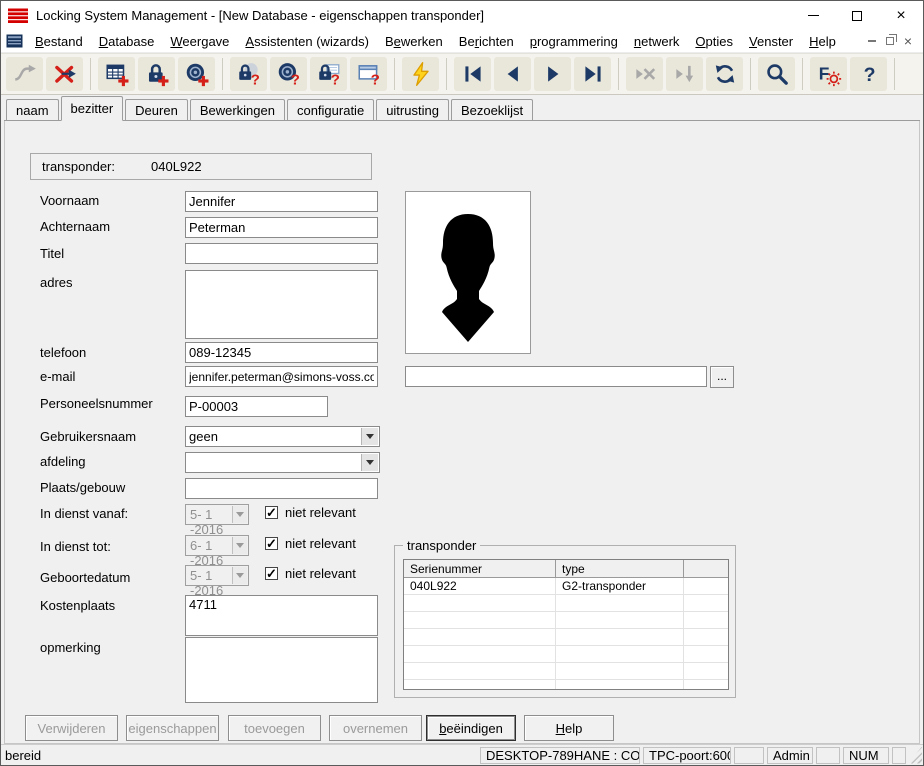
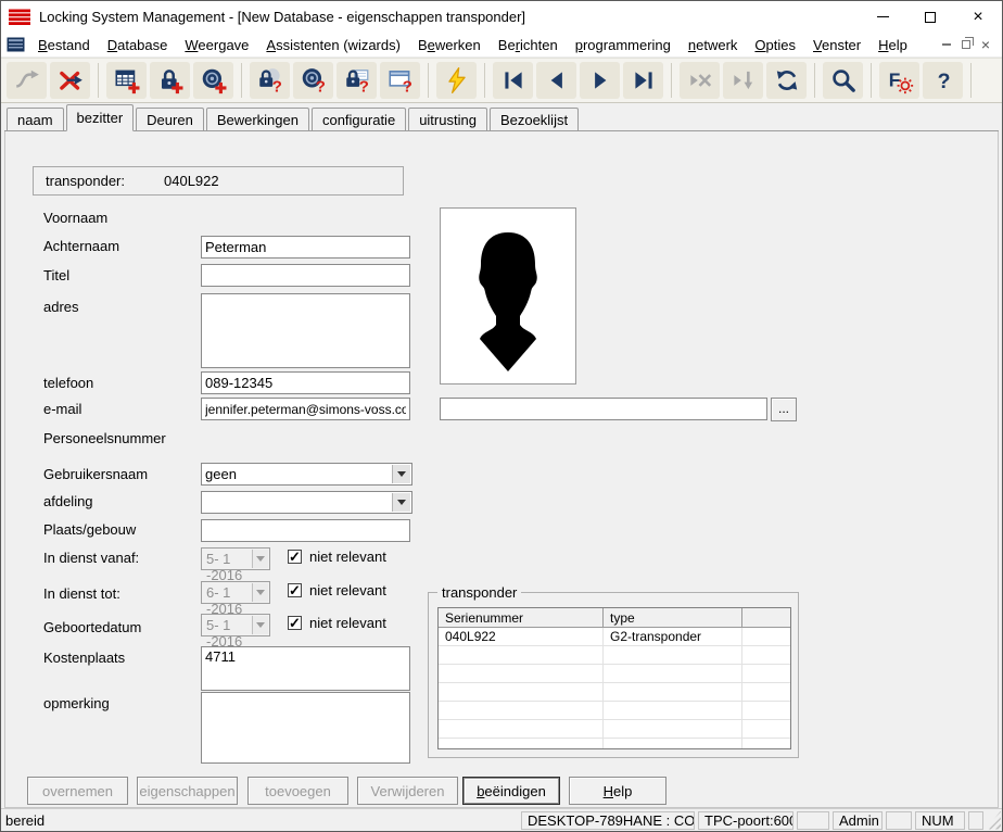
  Locking System Management - [New Database - eigenschappen transponder]
  ×
  Bestand
  Database
  Weergave
  Assistenten (wizards)
  Bewerken
  Berichten
  programmering
  netwerk
  Opties
  Venster
  Help
  ×
  ?
  ?
  ?
  ?
  F
  ?
  naam
  bezitter
  Deuren
  Bewerkingen
  configuratie
  uitrusting
  Bezoeklijst
  transponder:
  040L922
  Voornaam
- Jennifer
  Achternaam
  Peterman
  Titel
  adres
  telefoon
  089-12345
  e-mail
  jennifer.peterman@simons-voss.co
  Personeelsnummer
- P-00003
  Gebruikersnaam
  geen
  afdeling
  Plaats/gebouw
  In dienst vanaf:
  5- 1 -2016
  niet relevant
  In dienst tot:
  6- 1 -2016
  niet relevant
  Geboortedatum
  5- 1 -2016
  niet relevant
  Kostenplaats
  4711
  opmerking
  ...
  transponder
  Serienummer
  type
  040L922
  G2-transponder
- Verwijderen
+ overnemen
  eigenschappen
  toevoegen
- overnemen
+ Verwijderen
  b
  eëindigen
  H
  elp
  bereid
  DESKTOP-789HANE : CO
  TPC-poort:600
  Admin
  NUM
